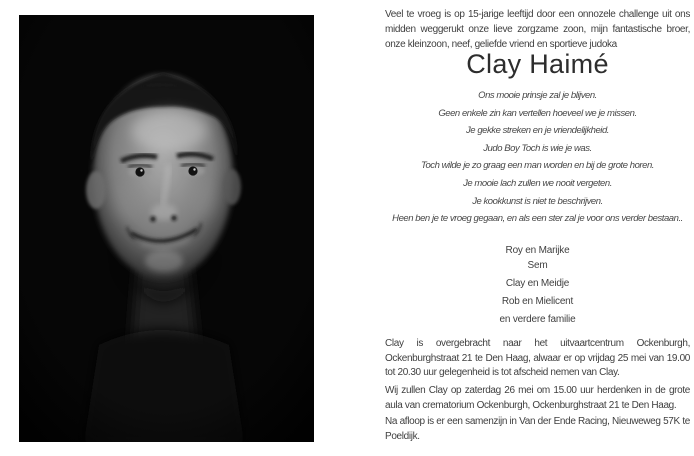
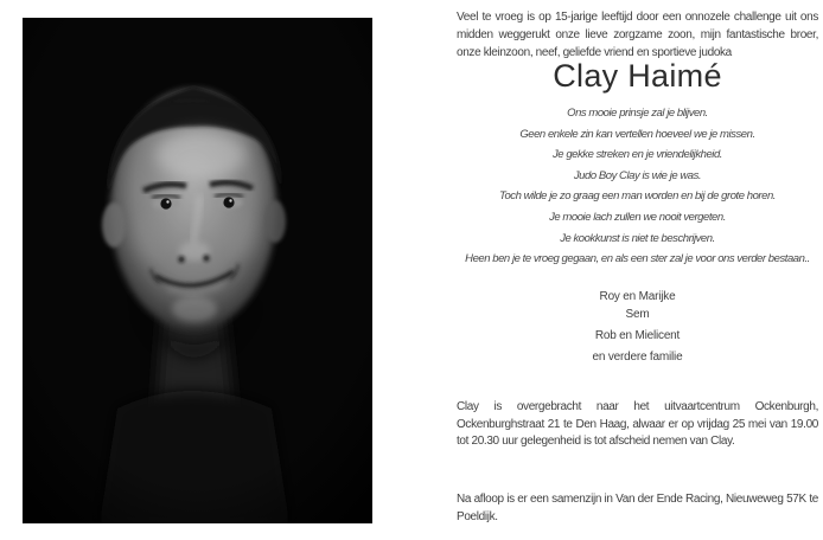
  Veel te vroeg is op 15-jarige leeftijd door een onnozele challenge uit ons midden weggerukt onze lieve zorgzame zoon, mijn fantastische broer, onze kleinzoon, neef, geliefde vriend en sportieve judoka
  Clay Haimé
  Ons mooie prinsje zal je blijven.
  Geen enkele zin kan vertellen hoeveel we je missen.
  Je gekke streken en je vriendelijkheid.
- Judo Boy Toch is wie je was.
+ Judo Boy Clay is wie je was.
  Toch wilde je zo graag een man worden en bij de grote horen.
  Je mooie lach zullen we nooit vergeten.
  Je kookkunst is niet te beschrijven.
  Heen ben je te vroeg gegaan, en als een ster zal je voor ons verder bestaan..
  Roy en Marijke
  Sem
- Clay en Meidje
  Rob en Mielicent
  en verdere familie
  Clay is overgebracht naar het uitvaartcentrum Ockenburgh, Ockenburghstraat 21 te Den Haag, alwaar er op vrijdag 25 mei van 19.00 tot 20.30 uur gelegenheid is tot afscheid nemen van Clay.
- Wij zullen Clay op zaterdag 26 mei om 15.00 uur herdenken in de grote aula van crematorium Ockenburgh, Ockenburghstraat 21 te Den Haag.
  Na afloop is er een samenzijn in Van der Ende Racing, Nieuweweg 57K te Poeldijk.
